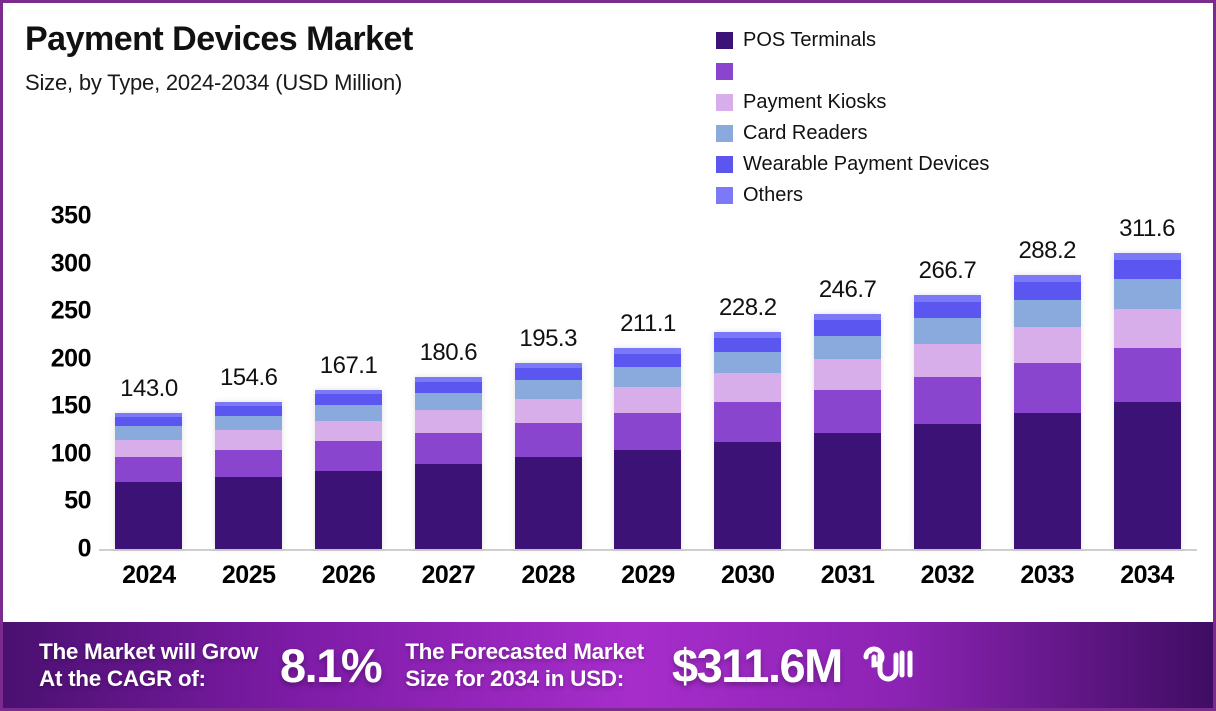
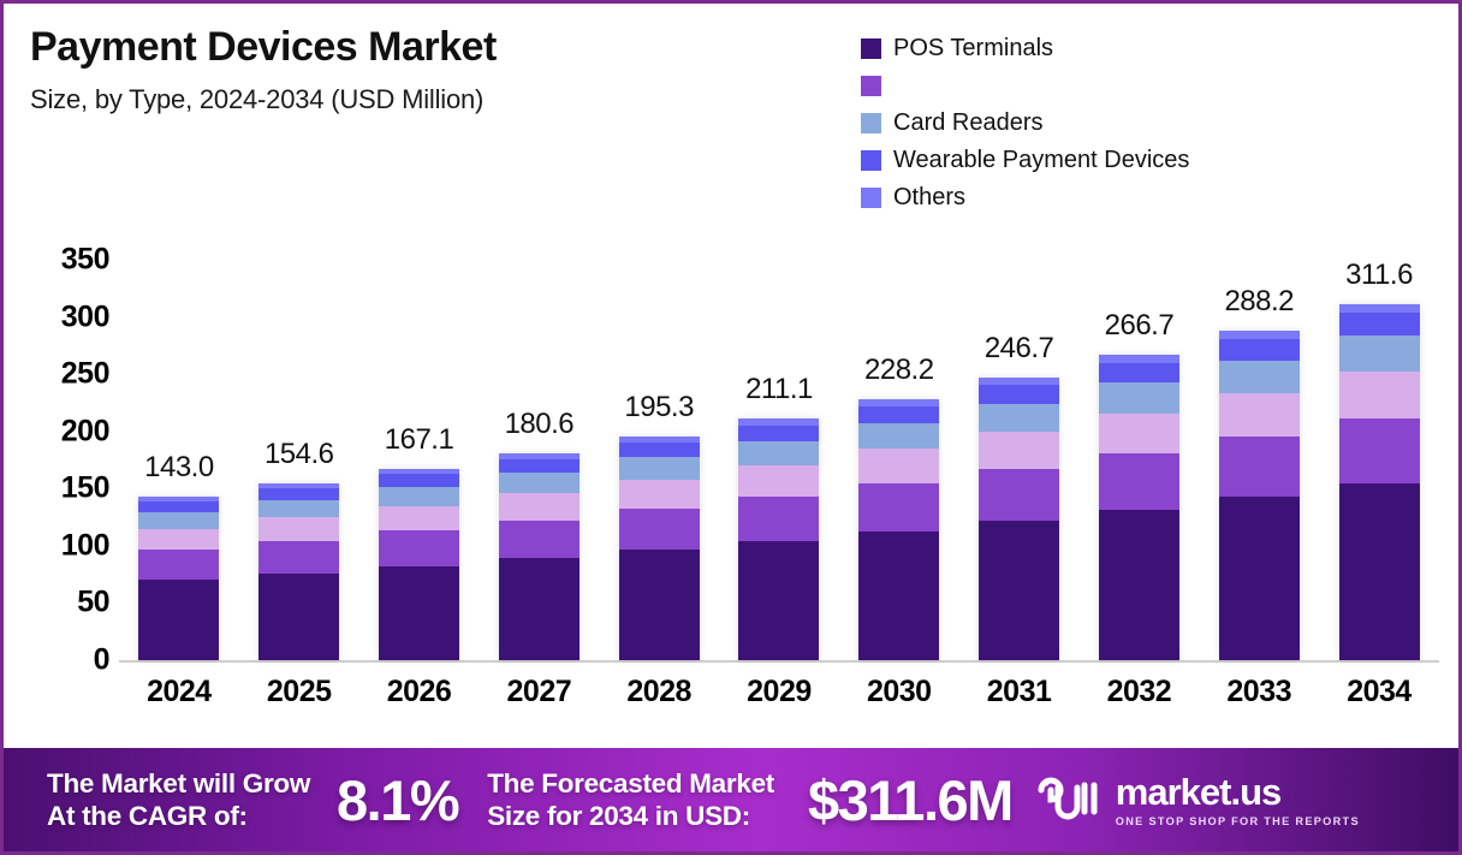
  Payment Devices Market
  Size, by Type, 2024-2034 (USD Million)
  POS Terminals
- Payment Kiosks
  Card Readers
  Wearable Payment Devices
  Others
  350
  300
  250
  200
  150
  100
  50
  0
  143.0
  154.6
  167.1
  180.6
  195.3
  211.1
  228.2
  246.7
  266.7
  288.2
  311.6
  2024
  2025
  2026
  2027
  2028
  2029
  2030
  2031
  2032
  2033
  2034
  The Market will Grow
  At the CAGR of:
  8.1%
  The Forecasted Market
  Size for 2034 in USD:
  $311.6M
+ market.us
+ ONE STOP SHOP FOR THE REPORTS
